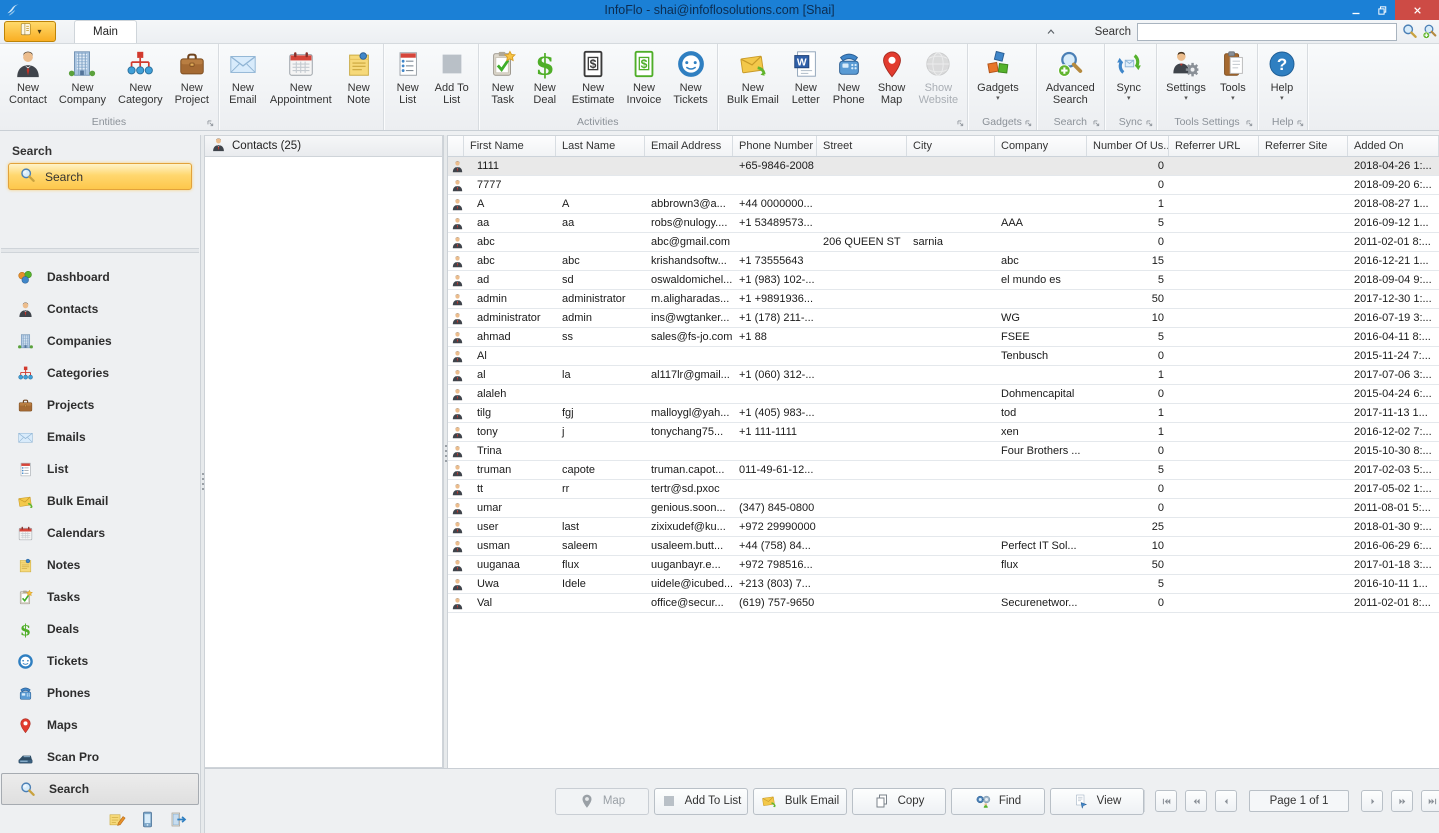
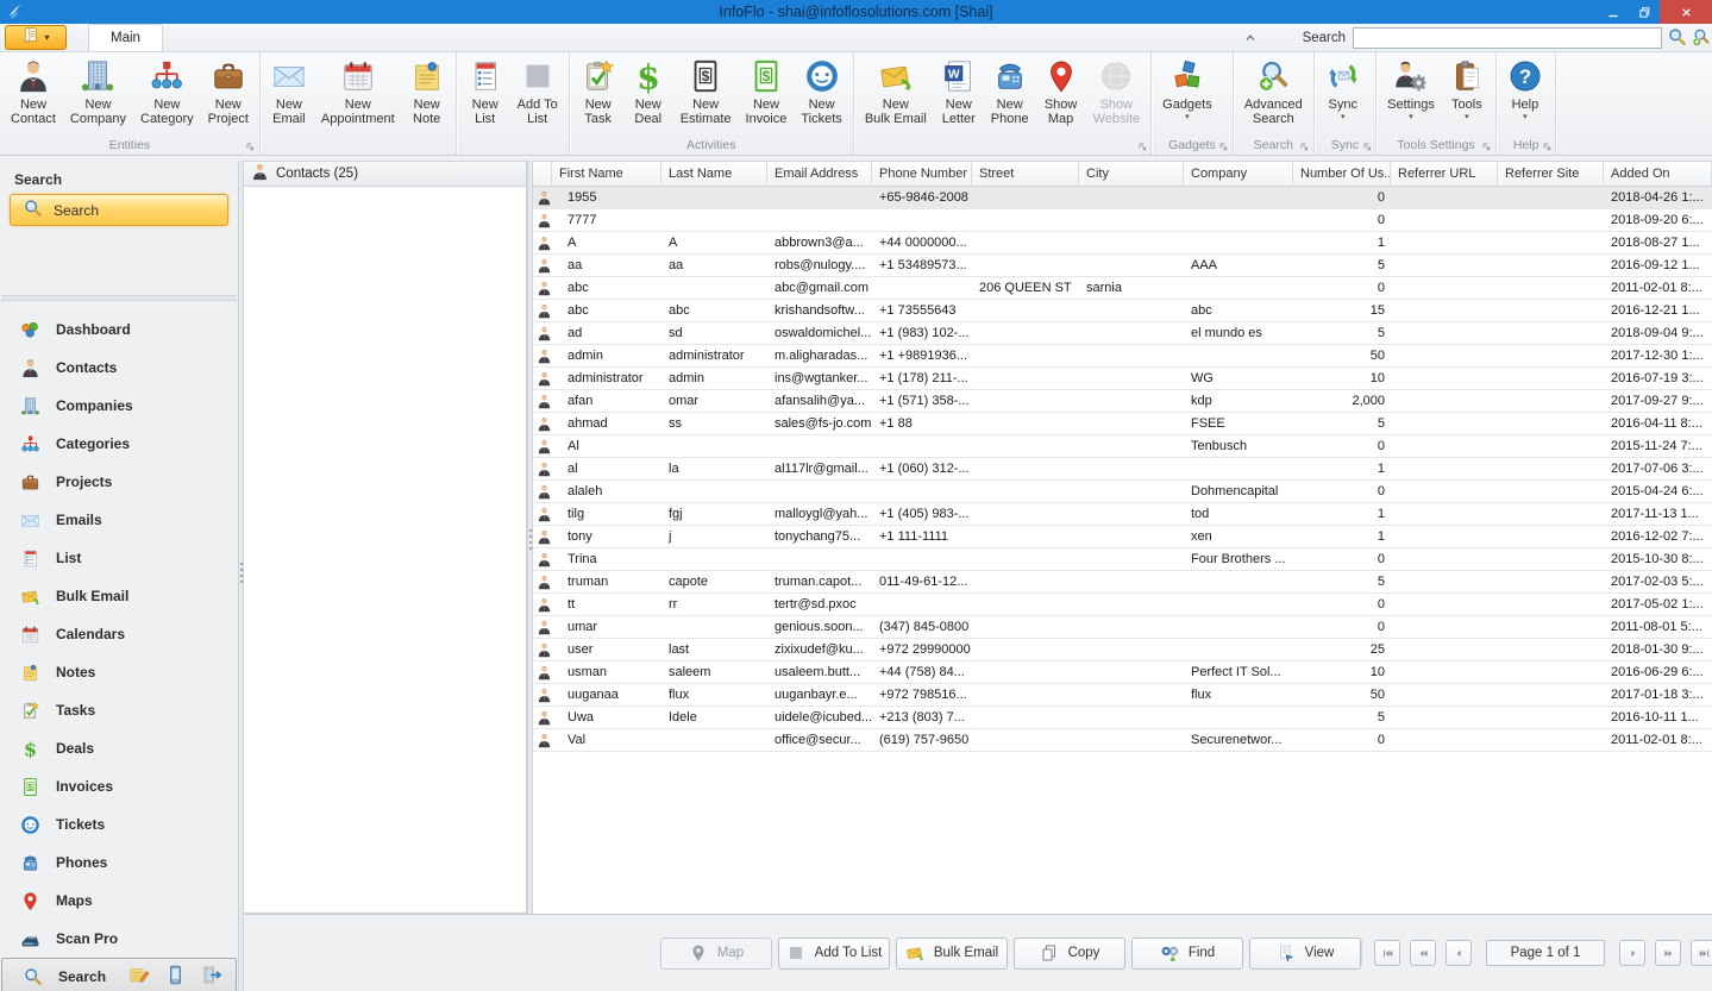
  InfoFlo - shai@infoflosolutions.com [Shai]
  ▾
  Main
  Search
  New
  Contact
  New
  Company
  New
  Category
  New
  Project
  Entities
  New
  Email
  New
  Appointment
  New
  Note
  New
  List
  Add To
  List
  New
  Task
  $
  New
  Deal
  $
  New
  Estimate
  $
  New
  Invoice
  New
  Tickets
  Activities
  New
  Bulk Email
  W
  New
  Letter
  New
  Phone
  Show
  Map
  Show
  Website
  Gadgets
  Gadgets
  Advanced
  Search
  Search
  Sync
  Sync
  Settings
  Tools
  Tools Settings
  ?
  Help
  Help
  Search
  Search
  Dashboard
  Contacts
  Companies
  Categories
  Projects
  Emails
  List
  Bulk Email
  Calendars
  Notes
  Tasks
  $
  Deals
+ Invoices
  Tickets
  Phones
  Maps
  Scan Pro
  Search
  Contacts (25)
  First Name
  Last Name
  Email Address
  Phone Number
  Street
  City
  Company
  Number Of Us..
  Referrer URL
  Referrer Site
  Added On
- 1111
+ 1955
  +65-9846-2008
  0
  2018-04-26 1:...
  7777
  0
  2018-09-20 6:...
  A
  A
  abbrown3@a...
  +44 0000000...
  1
  2018-08-27 1...
  aa
  aa
  robs@nulogy....
  +1 53489573...
  AAA
  5
  2016-09-12 1...
  abc
  abc@gmail.com
  206 QUEEN ST
  sarnia
  0
  2011-02-01 8:...
  abc
  abc
  krishandsoftw...
  +1 73555643
  abc
  15
  2016-12-21 1...
  ad
  sd
  oswaldomichel...
  +1 (983) 102-...
  el mundo es
  5
  2018-09-04 9:...
  admin
  administrator
  m.aligharadas...
  +1 +9891936...
  50
  2017-12-30 1:...
  administrator
  admin
  ins@wgtanker...
  +1 (178) 211-...
  WG
  10
  2016-07-19 3:...
+ afan
+ omar
+ afansalih@ya...
+ +1 (571) 358-...
+ kdp
+ 2,000
+ 2017-09-27 9:...
  ahmad
  ss
  sales@fs-jo.com
  +1 88
  FSEE
  5
  2016-04-11 8:...
  Al
  Tenbusch
  0
  2015-11-24 7:...
  al
  la
  al117lr@gmail...
  +1 (060) 312-...
  1
  2017-07-06 3:...
  alaleh
  Dohmencapital
  0
  2015-04-24 6:...
  tilg
  fgj
  malloygl@yah...
  +1 (405) 983-...
  tod
  1
  2017-11-13 1...
  tony
  j
  tonychang75...
  +1 111-1111
  xen
  1
  2016-12-02 7:...
  Trina
  Four Brothers ...
  0
  2015-10-30 8:...
  truman
  capote
  truman.capot...
  011-49-61-12...
  5
  2017-02-03 5:...
  tt
  rr
  tertr@sd.pxoc
  0
  2017-05-02 1:...
  umar
  genious.soon...
  (347) 845-0800
  0
  2011-08-01 5:...
  user
  last
  zixixudef@ku...
  +972 29990000
  25
  2018-01-30 9:...
  usman
  saleem
  usaleem.butt...
  +44 (758) 84...
  Perfect IT Sol...
  10
  2016-06-29 6:...
  uuganaa
  flux
  uuganbayr.e...
  +972 798516...
  flux
  50
  2017-01-18 3:...
  Uwa
  Idele
  uidele@icubed...
  +213 (803) 7...
  5
  2016-10-11 1...
  Val
  office@secur...
  (619) 757-9650
  Securenetwor...
  0
  2011-02-01 8:...
  Map
  Add To List
  Bulk Email
  Copy
  Find
  View
  Page 1 of 1
